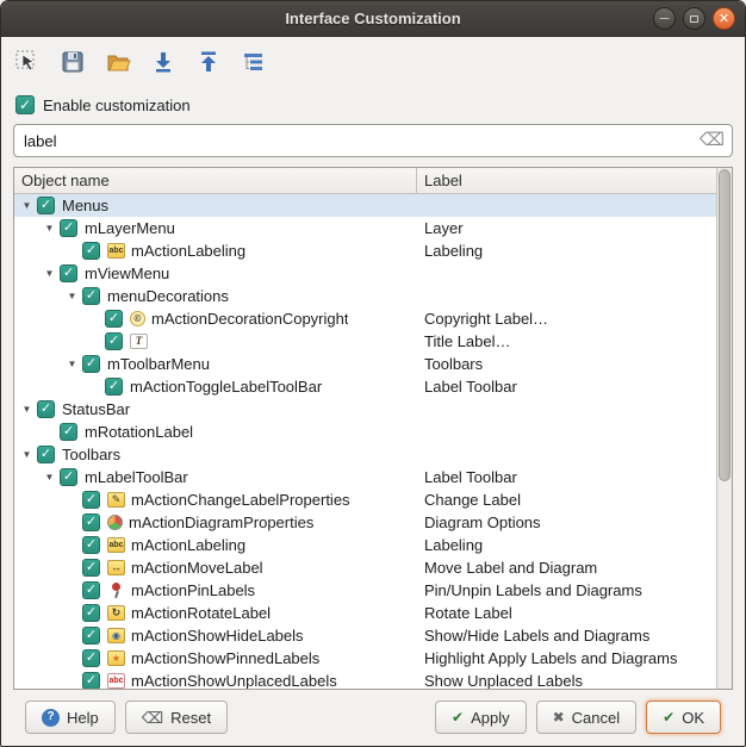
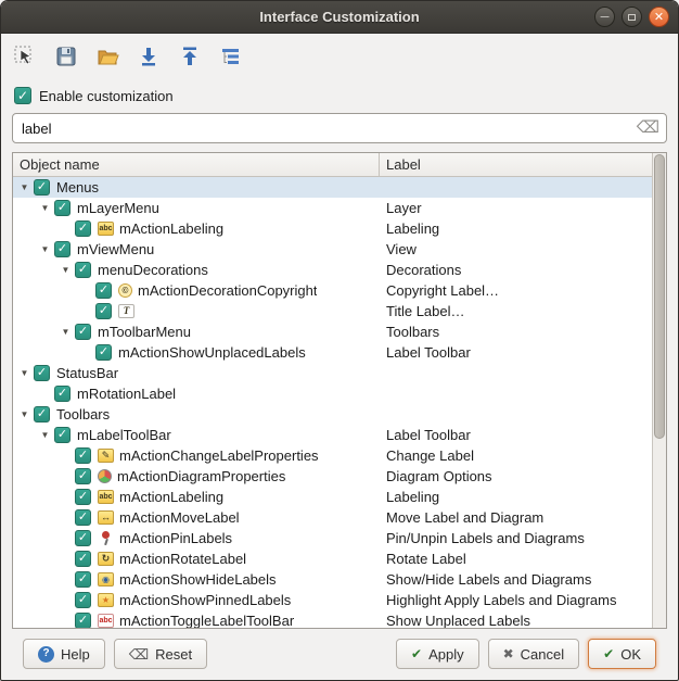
  Interface Customization
  ─
  ✕
  Enable customization
  label
  ⌫
  Object name
  Label
  ▼
  Menus
  ▼
  mLayerMenu
  Layer
  mActionLabeling
  Labeling
  ▼
  mViewMenu
+ View
  ▼
  menuDecorations
+ Decorations
  mActionDecorationCopyright
  Copyright Label…
  Title Label…
  ▼
  mToolbarMenu
  Toolbars
- mActionToggleLabelToolBar
+ mActionShowUnplacedLabels
  Label Toolbar
  ▼
  StatusBar
  mRotationLabel
  ▼
  Toolbars
  ▼
  mLabelToolBar
  Label Toolbar
  mActionChangeLabelProperties
  Change Label
  mActionDiagramProperties
  Diagram Options
  mActionLabeling
  Labeling
  mActionMoveLabel
  Move Label and Diagram
  mActionPinLabels
  Pin/Unpin Labels and Diagrams
  mActionRotateLabel
  Rotate Label
  mActionShowHideLabels
  Show/Hide Labels and Diagrams
  mActionShowPinnedLabels
  Highlight Apply Labels and Diagrams
- mActionShowUnplacedLabels
+ mActionToggleLabelToolBar
  Show Unplaced Labels
  ?
  Help
  ⌫
  Reset
  ✔
  Apply
  ✖
  Cancel
  ✔
  OK
